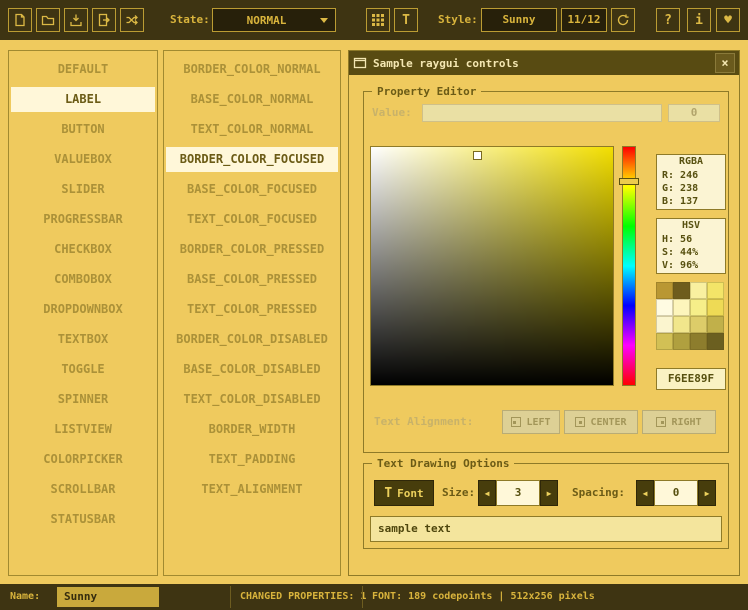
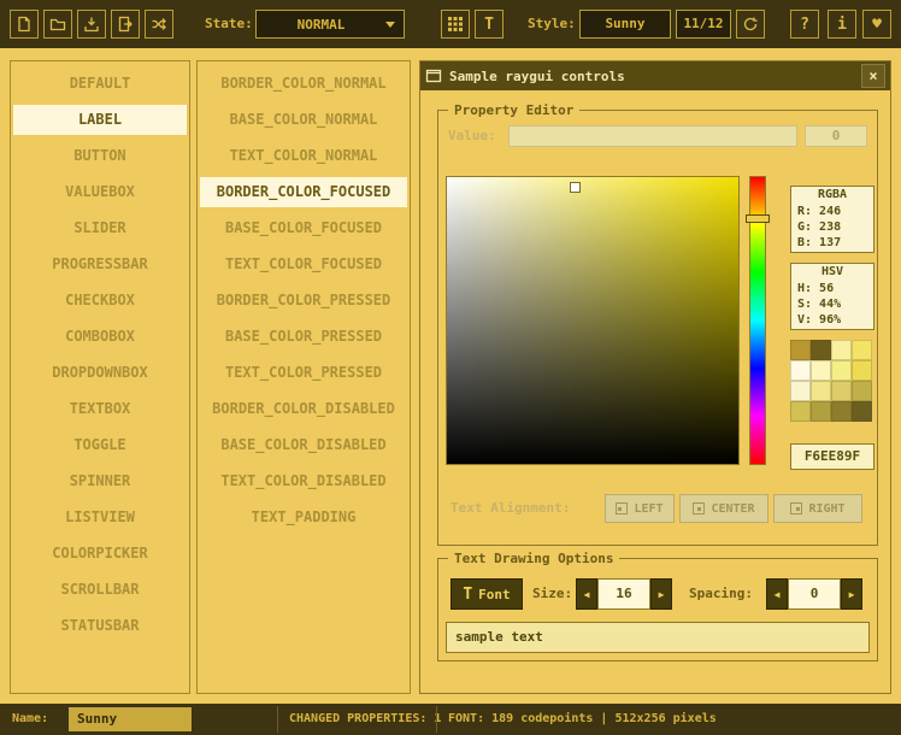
  State:
  NORMAL
  T
  Style:
  Sunny
  11/12
  ?
  i
  ♥
  DEFAULT
  LABEL
  BUTTON
  VALUEBOX
  SLIDER
  PROGRESSBAR
  CHECKBOX
  COMBOBOX
  DROPDOWNBOX
  TEXTBOX
  TOGGLE
  SPINNER
  LISTVIEW
  COLORPICKER
  SCROLLBAR
  STATUSBAR
  BORDER_COLOR_NORMAL
  BASE_COLOR_NORMAL
  TEXT_COLOR_NORMAL
  BORDER_COLOR_FOCUSED
  BASE_COLOR_FOCUSED
  TEXT_COLOR_FOCUSED
  BORDER_COLOR_PRESSED
  BASE_COLOR_PRESSED
  TEXT_COLOR_PRESSED
  BORDER_COLOR_DISABLED
  BASE_COLOR_DISABLED
  TEXT_COLOR_DISABLED
- BORDER_WIDTH
  TEXT_PADDING
- TEXT_ALIGNMENT
  Sample raygui controls
  ×
  Property Editor
  Value:
  0
  RGBA
  R: 246
  G: 238
  B: 137
  HSV
  H: 56
  S: 44%
  V: 96%
  F6EE89F
  Text Alignment:
  LEFT
  CENTER
  RIGHT
  Text Drawing Options
  T
  Font
  Size:
  ◀
- 3
+ 16
  ▶
  Spacing:
  ◀
  0
  ▶
  sample text
  Name:
  Sunny
  CHANGED PROPERTIES: 1
  FONT: 189 codepoints | 512x256 pixels
